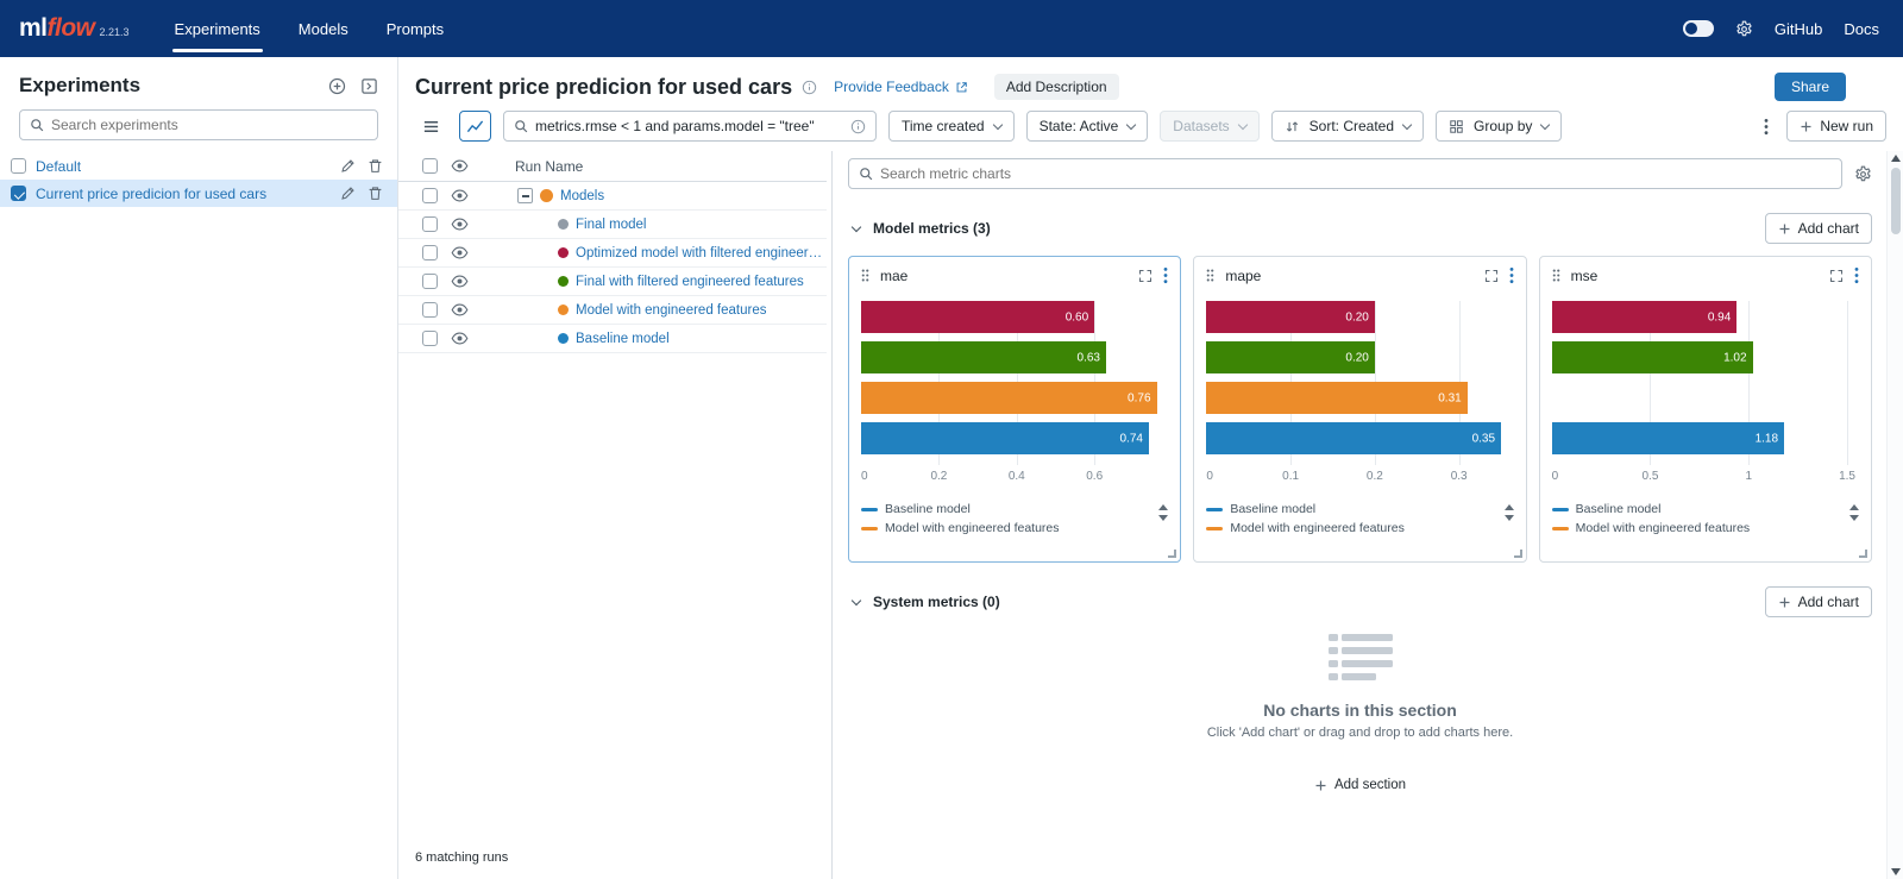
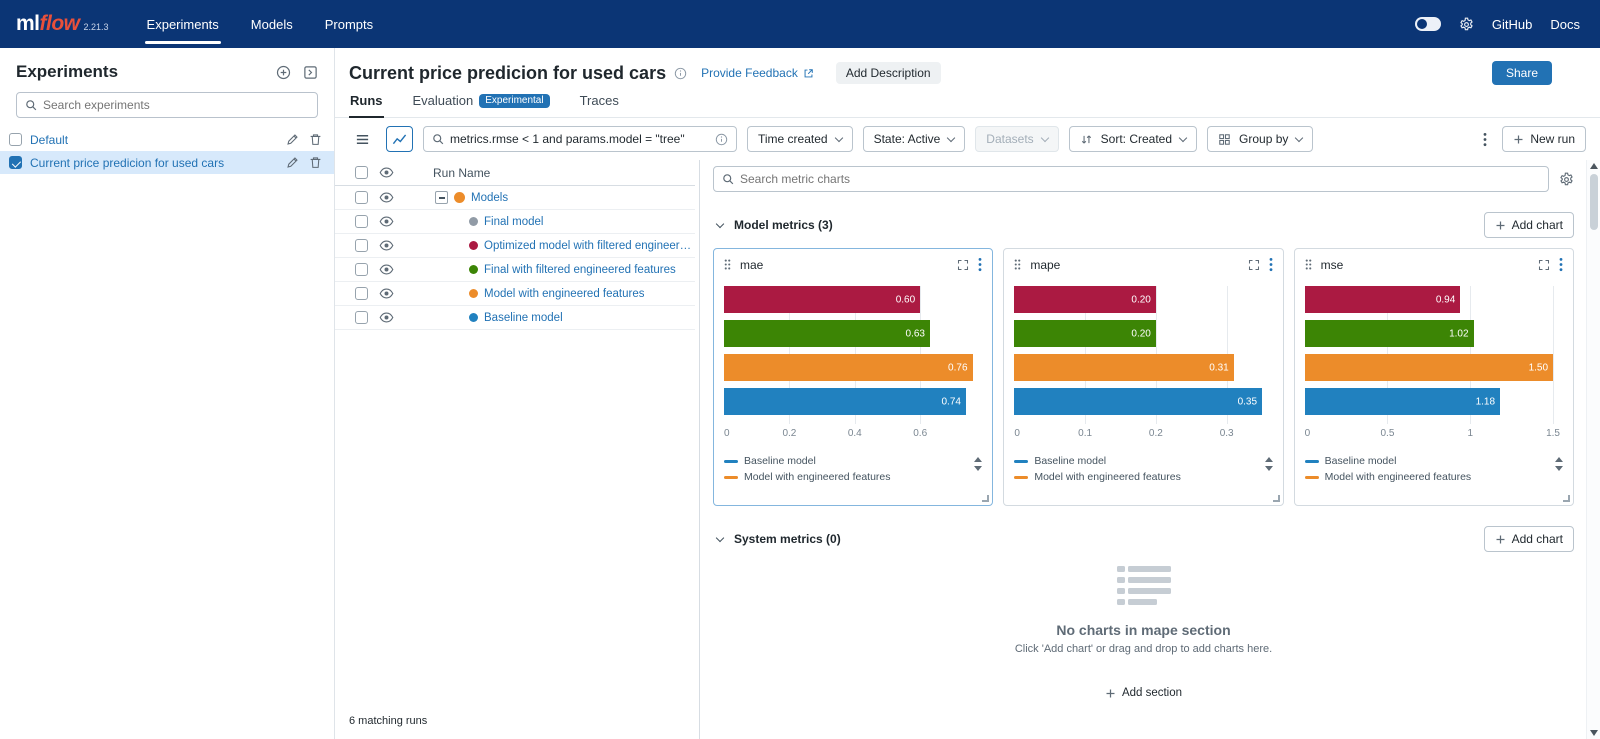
  ml
  flow
  2.21.3
  Experiments
  Models
  Prompts
  GitHub
  Docs
  Experiments
  Search experiments
  Default
  Current price predicion for used cars
  Current price predicion for used cars
  Provide Feedback
  Add Description
  Share
+ Runs
+ Evaluation
+ Experimental
+ Traces
  metrics.rmse < 1 and params.model = "tree"
  Time created
  State: Active
  Datasets
  Sort: Created
  Group by
  New run
  Run Name
  Models
  Final model
  Optimized model with filtered engineered
  Final with filtered engineered features
  Model with engineered features
  Baseline model
  6 matching runs
  Search metric charts
  Model metrics (3)
  Add chart
  mae
  0.60
  0.63
  0.76
  0.74
  0
  0.2
  0.4
  0.6
  Baseline model
  Model with engineered features
  mape
  0.20
  0.20
  0.31
  0.35
  0
  0.1
  0.2
  0.3
  Baseline model
  Model with engineered features
  mse
  0.94
  1.02
+ 1.50
  1.18
  0
  0.5
  1
  1.5
  Baseline model
  Model with engineered features
  System metrics (0)
  Add chart
- No charts in this section
+ No charts in mape section
  Click 'Add chart' or drag and drop to add charts here.
  Add section
